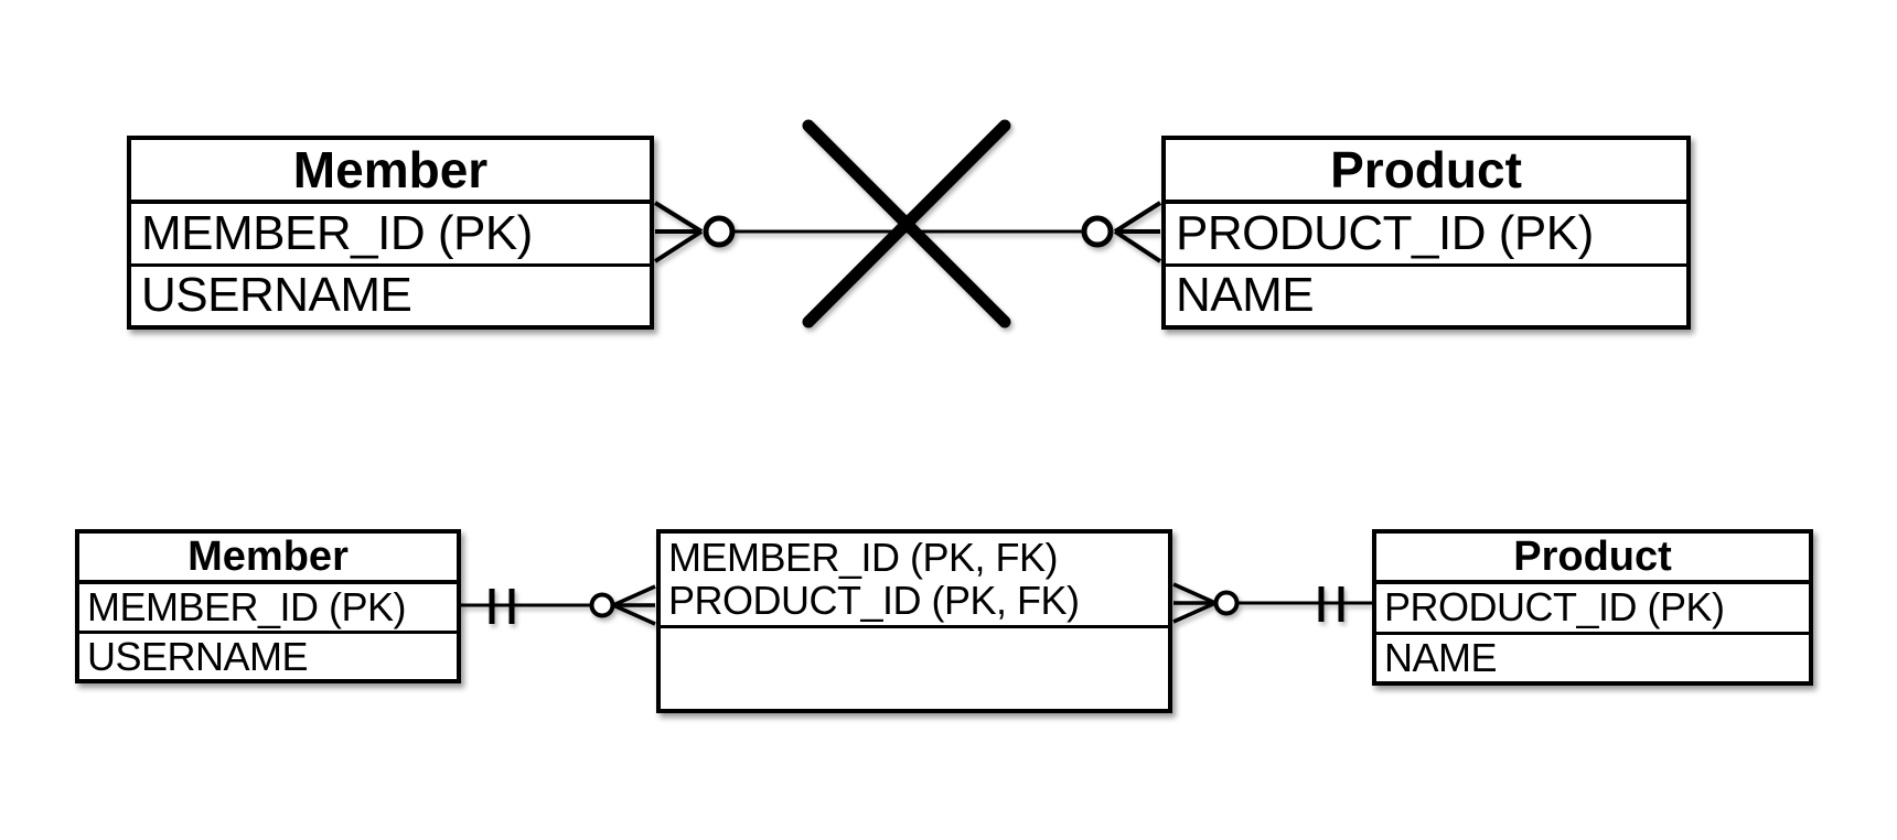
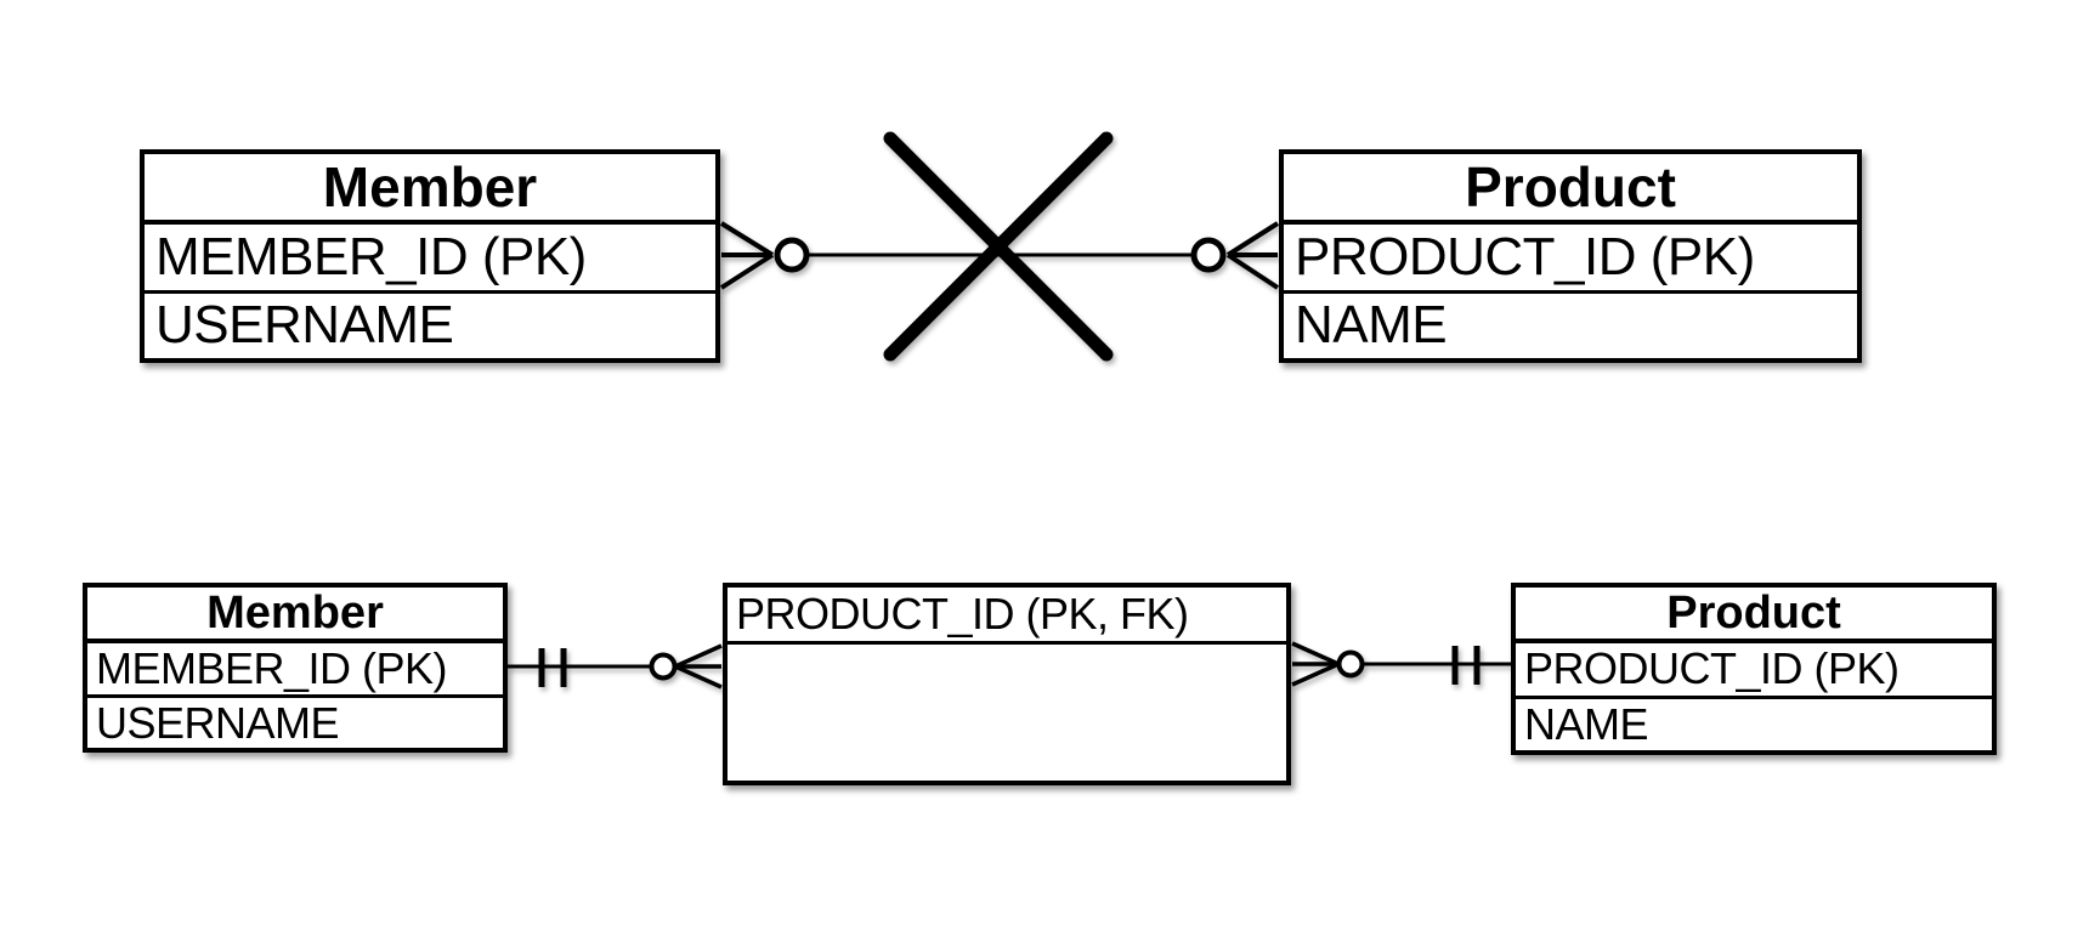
  Member
  MEMBER_ID (PK)
  USERNAME
  Product
  PRODUCT_ID (PK)
  NAME
  Member
  MEMBER_ID (PK)
  USERNAME
- MEMBER_ID (PK, FK)
  PRODUCT_ID (PK, FK)
  Product
  PRODUCT_ID (PK)
  NAME
